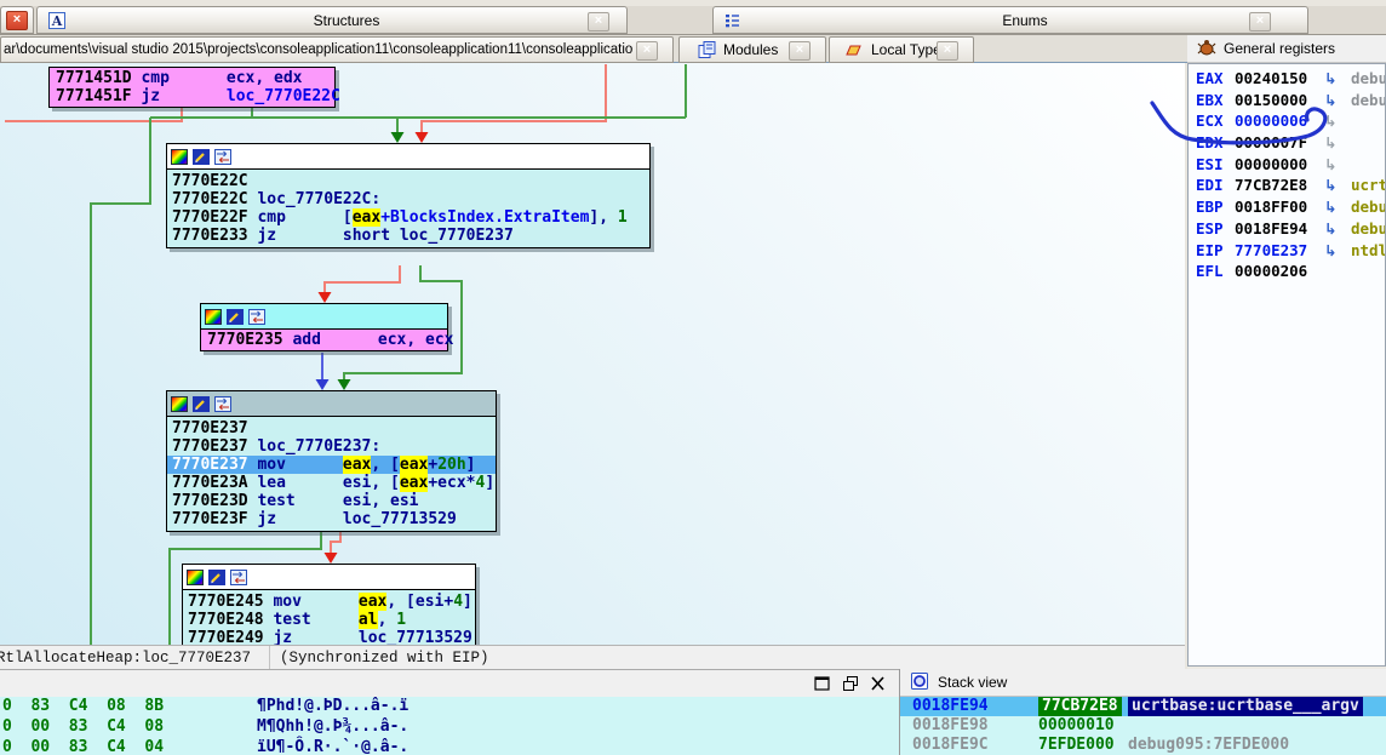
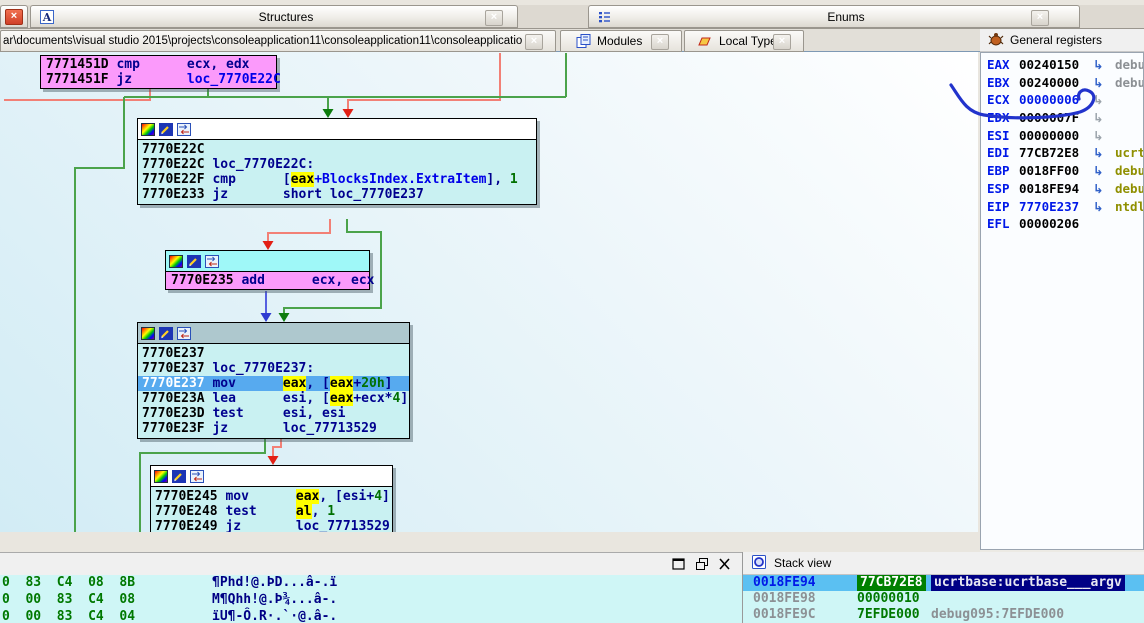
  ×
  A
  Structures
  ×
  Enums
  ×
  ar\documents\visual studio 2015\projects\consoleapplication11\consoleapplication11\consoleapplicatio
  ×
  Modules
  ×
  Local Typ
  ×
  7771451D cmp ecx, edx
  7771451F jz loc_7770E22C
  7770E22C
  7770E22C loc_7770E22C:
  7770E22F cmp [eax+BlocksIndex.ExtraItem], 1
  7770E233 jz short loc_7770E237
  7770E235 add ecx, ecx
  7770E237
  7770E237 loc_7770E237:
  7770E237 mov eax, [eax+20h]
  7770E23A lea esi, [eax+ecx*4]
  7770E23D test esi, esi
  7770E23F jz loc_77713529
  7770E245 mov eax, [esi+4]
  7770E248 test al, 1
  7770E249 jz loc_77713529
- RtlAllocateHeap:loc_7770E237
- (Synchronized with EIP)
  0 83 C4 08 8B
  ¶Phd!@.ÞD...â-.ï
  0 00 83 C4 08
  M¶Qhh!@.Þ¾...â-.
  0 00 83 C4 04
  ïU¶-Ô.R·.`·@.â-.
  Stack view
  0018FE94
  77CB72E8
  ucrtbase:ucrtbase___argv
  0018FE98
  00000010
  0018FE9C
  7EFDE000
  debug095:7EFDE000
  General registers
  EAX
  00240150
  ↳
  EBX
- 00150000
+ 00240000
  ↳
  ECX
  00000006
  ↳
  ↳
  ESI
  00000000
  ↳
  EDI
  77CB72E8
  ↳
  EBP
  0018FF00
  ↳
  ESP
  0018FE94
  ↳
  EIP
  7770E237
  ↳
  EFL
  00000206
